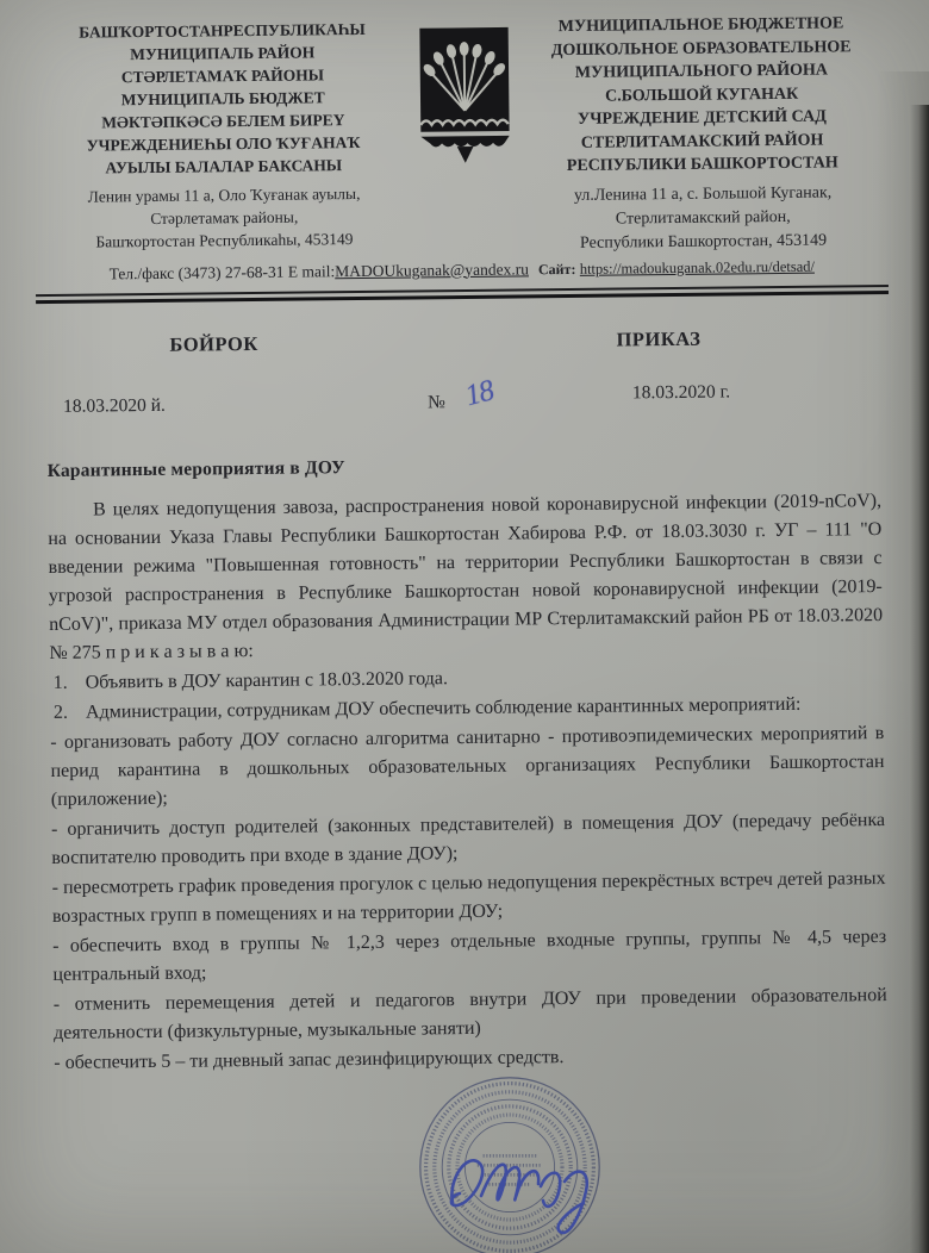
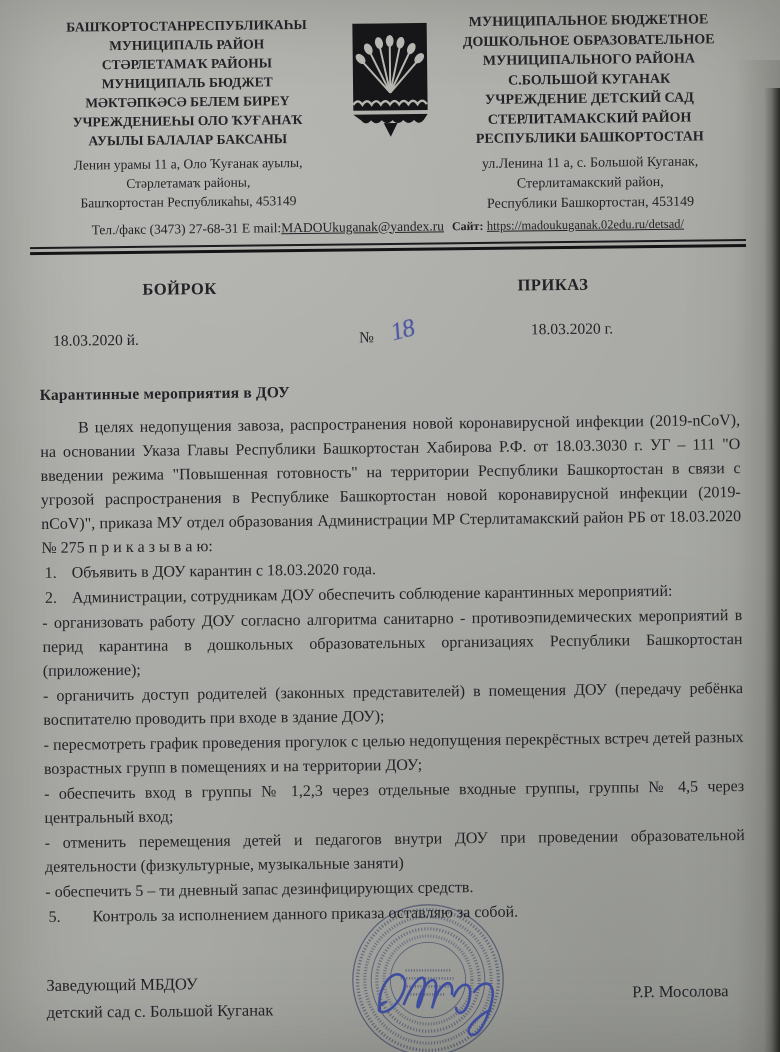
  БАШҠОРТОСТАНРЕСПУБЛИКАҺЫ
  МУНИЦИПАЛЬ РАЙОН
  СТӘРЛЕТАМАҠ РАЙОНЫ
  МУНИЦИПАЛЬ БЮДЖЕТ
  МӘКТӘПКӘСӘ БЕЛЕМ БИРЕҮ
  УЧРЕЖДЕНИЕҺЫ ОЛО ҠУҒАНАҠ
  АУЫЛЫ БАЛАЛАР БАКСАНЫ
  Ленин урамы 11 а, Оло Ҡуғанак ауылы,
  Стәрлетамаҡ районы,
  Башҡортостан Республикаһы, 453149
  МУНИЦИПАЛЬНОЕ БЮДЖЕТНОЕ
  ДОШКОЛЬНОЕ ОБРАЗОВАТЕЛЬНОЕ
  МУНИЦИПАЛЬНОГО РАЙОНА
  С.БОЛЬШОЙ КУГАНАК
  УЧРЕЖДЕНИЕ ДЕТСКИЙ САД
  СТЕРЛИТАМАКСКИЙ РАЙОН
  РЕСПУБЛИКИ БАШКОРТОСТАН
  ул.Ленина 11 а, с. Большой Куганак,
  Стерлитамакский район,
  Республики Башкортостан, 453149
  Тел./факс (3473) 27-68-31 E mail:MADOUkuganak@yandex.ru Сайт: https://madoukuganak.02edu.ru/detsad/
  БОЙРОК
  ПРИКАЗ
  18.03.2020 й.
  №
  18.03.2020 г.
  Карантинные мероприятия в ДОУ
  В целях недопущения завоза, распространения новой коронавирусной инфекции (2019-nCoV) на основании Указа Главы Республики Башкортостан Хабирова Р.Ф. от 18.03.3030 г. УГ – 111 "О введении режима "Повышенная готовность" на территории Республики Башкортостан в связи угрозой распространения в Республике Башкортостан новой коронавирусной инфекции (2019nCoV)", приказа МУ отдел образования Администрации МР Стерлитамакский район РБ от 18.03.202 № 275 п р и к а з ы в а ю:
  1.
  Объявить в ДОУ карантин с 18.03.2020 года.
  2.
  Администрации, сотрудникам ДОУ обеспечить соблюдение карантинных мероприятий:
  - организовать работу ДОУ согласно алгоритма санитарно - противоэпидемических мероприятий перид карантина в дошкольных образовательных организациях Республики Башкортоста (приложение);
  - органичить доступ родителей (законных представителей) в помещения ДОУ (передачу ребёнк воспитателю проводить при входе в здание ДОУ);
  - пересмотреть график проведения прогулок с целью недопущения перекрёстных встреч детей разны возрастных групп в помещениях и на территории ДОУ;
  - обеспечить вход в группы № 1,2,3 через отдельные входные группы, группы № 4,5 чере центральный вход;
  - отменить перемещения детей и педагогов внутри ДОУ при проведении образовательно деятельности (физкультурные, музыкальные заняти)
  - обеспечить 5 – ти дневный запас дезинфицирующих средств.
+ 5.
+ Контроль за исполнением данного приказа оставляю за собой.
+ Заведующий МБДОУ
+ детский сад с. Большой Куганак
+ Р.Р. Мосолова
